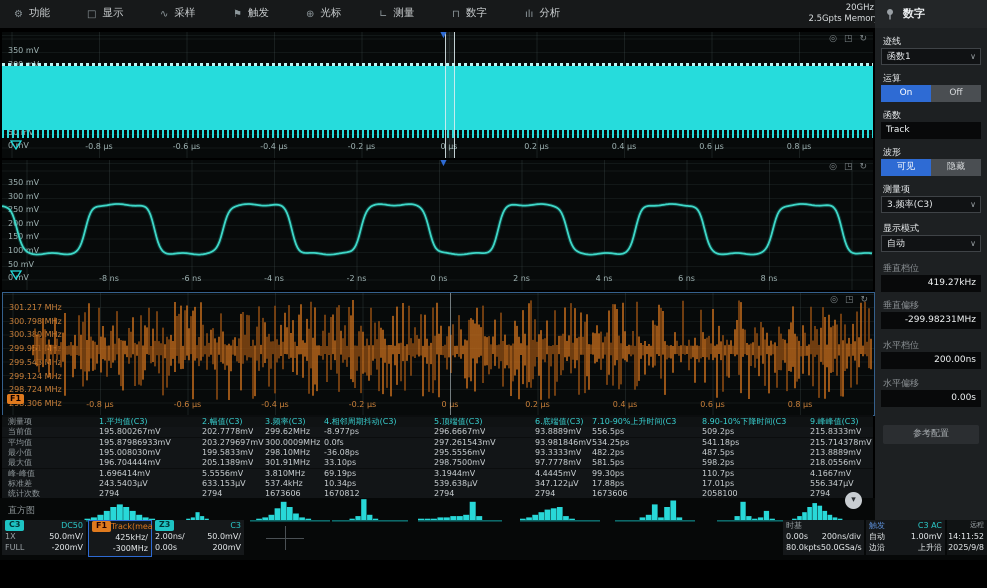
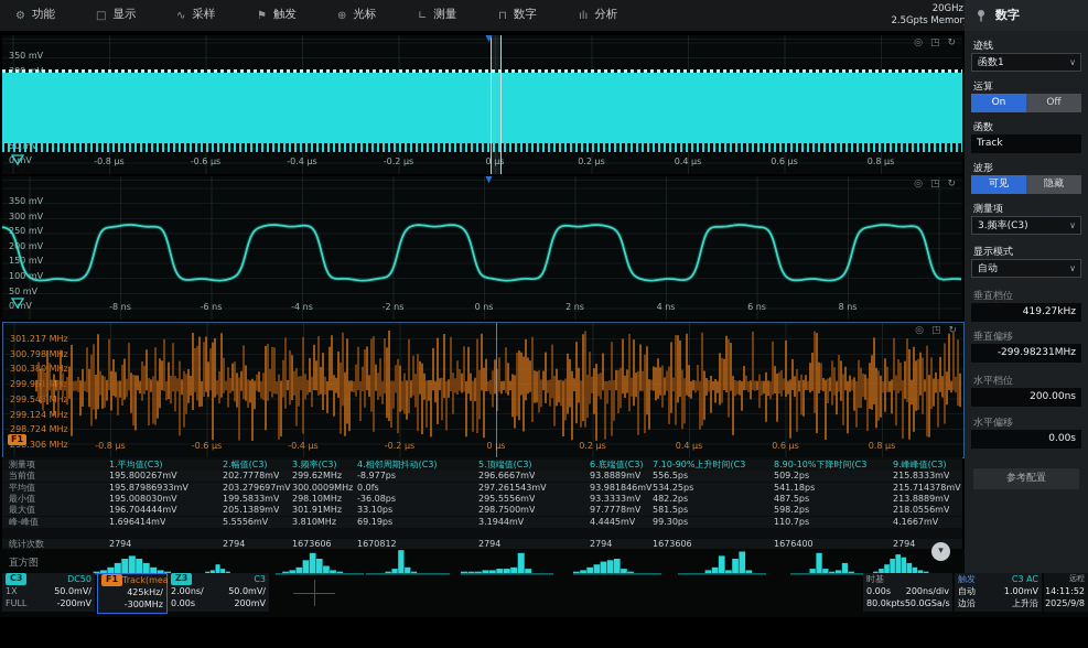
  ⚙
  功能
  □
  显示
  ∿
  采样
  ⚑
  触发
  ⊕
  光标
  ∟
  测量
  ⊓
  数字
  ılı
  分析
  20GHz
  2.5Gpts Memor
  ▼
  ◎
  ◳
  ↻
  350 mV
  0 mV
  -0.8 µs
  -0.6 µs
  -0.4 µs
  -0.2 µs
  0 µs
  0.2 µs
  0.4 µs
  0.6 µs
  0.8 µs
  ▼
  ◎
  ◳
  ↻
  350 mV
  300 mV
  50 mV
  20 mV
  150 mV
  100 mV
  50 mV
  0 mV
  -8 ns
  -6 ns
  -4 ns
  -2 ns
  0 ns
  2 ns
  4 ns
  6 ns
  8 ns
  F1
  ◎
  ◳
  ↻
  301.217 MHz
  300.798 Mz
  300.3 Mz
  299.54 MHz
  299.124 MHz
  298.724 MHz
  .306 MHz
  -0.8 µs
  -0.6 µs
  -0.4 µs
  -0.2 µs
  0 µs
  0.2 µs
  0.4 µs
  0.6 µs
  0.8 µs
  测量项
  1.平均值(C3)
  2.幅值(C3)
  3.频率(C3)
  4.相邻周期抖动(C3)
  5.顶端值(C3)
  6.底端值(C3)
  7.10-90%上升时间(C3
  8.90-10%下降时间(C3
  9.峰峰值(C3)
  当前值
  195.800267mV
  202.7778mV
  299.62MHz
  -8.977ps
  296.6667mV
  93.8889mV
  556.5ps
  509.2ps
  215.8333mV
  平均值
  195.87986933mV
  203.279697mV
  300.0009MHz
  0.0fs
  297.261543mV
  93.981846mV
  534.25ps
  541.18ps
  215.714378mV
  最小值
  195.008030mV
  199.5833mV
  298.10MHz
  -36.08ps
  295.5556mV
  93.3333mV
  482.2ps
  487.5ps
  213.8889mV
  最大值
  196.704444mV
  205.1389mV
  301.91MHz
  33.10ps
  298.7500mV
  97.7778mV
  581.5ps
  598.2ps
  218.0556mV
  峰-峰值
  1.696414mV
  5.5556mV
  3.810MHz
  69.19ps
  3.1944mV
  4.4445mV
  99.30ps
  110.7ps
  4.1667mV
- 标准差
- 243.5403µV
- 633.153µV
- 537.4kHz
- 10.34ps
- 539.638µV
- 347.122µV
- 17.88ps
- 17.01ps
- 556.347µV
  统计次数
  2794
  2794
  1673606
  1670812
  2794
  2794
  1673606
- 2058100
+ 1676400
  2794
  直方图
  ▾
  C3
  DC50
  1X
  50.0mV/
  FULL
  -200mV
  F1
  Track(mea
  425kHz/
  -300MHz
  Z3
  C3
  2.00ns/
  50.0mV/
  0.00s
  200mV
  时基
  0.00s
  200ns/div
  80.0kpts
  50.0GSa/s
  触发
  C3 AC
  自动
  1.00mV
  边沿
  上升沿
  远程
  14:11:52
  2025/9/8
  数字
  迹线
  函数1
  ∨
  运算
  On
  Off
  函数
  Track
  波形
  可见
  隐藏
  测量项
  3.频率(C3)
  ∨
  显示模式
  自动
  ∨
  垂直档位
  419.27kHz
  垂直偏移
  -299.98231MHz
  水平档位
  200.00ns
  水平偏移
  0.00s
  参考配置
